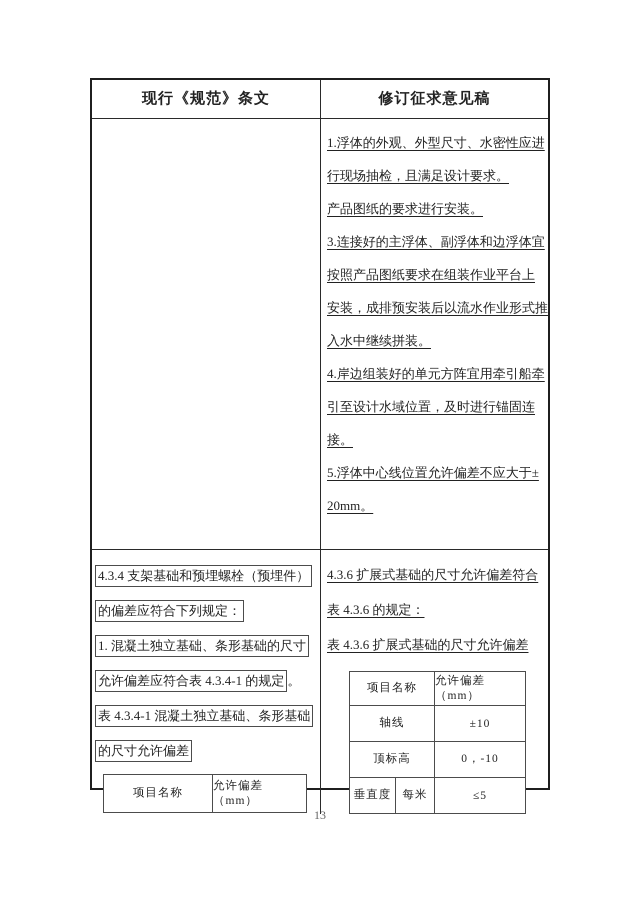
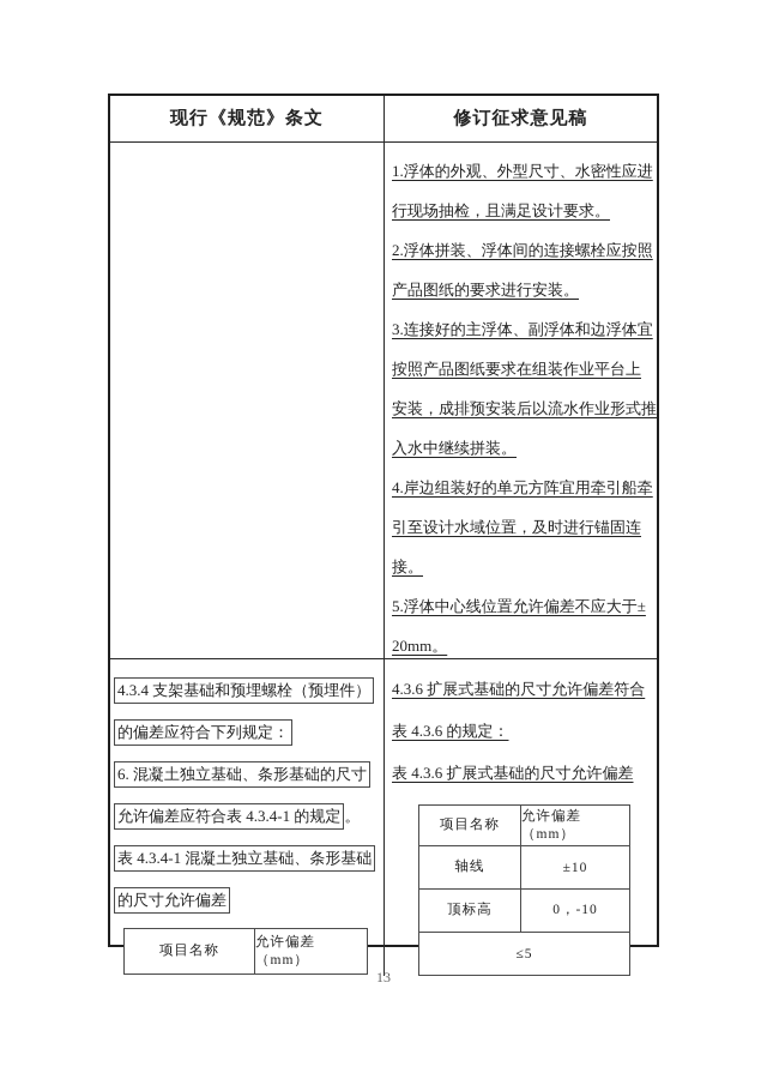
  现行《规范》条文
  修订征求意见稿
  1.浮体的外观、外型尺寸、水密性应进
  行现场抽检，且满足设计要求。
+ 2.浮体拼装、浮体间的连接螺栓应按照
  产品图纸的要求进行安装。
  3.连接好的主浮体、副浮体和边浮体宜
  按照产品图纸要求在组装作业平台上
  安装，成排预安装后以流水作业形式推
  入水中继续拼装。
  4.岸边组装好的单元方阵宜用牵引船牵
  引至设计水域位置，及时进行锚固连
  接。
  5.浮体中心线位置允许偏差不应大于±
  20mm。
  4.3.4 支架基础和预埋螺栓（预埋件）
  的偏差应符合下列规定：
- 1. 混凝土独立基础、条形基础的尺寸
+ 6. 混凝土独立基础、条形基础的尺寸
  允许偏差应符合表 4.3.4-1 的规定
  。
  表 4.3.4-1 混凝土独立基础、条形基础
  的尺寸允许偏差
  项目名称
  允许偏差（mm）
  4.3.6 扩展式基础的尺寸允许偏差符合
  表 4.3.6 的规定：
  表 4.3.6 扩展式基础的尺寸允许偏差
  项目名称
  允许偏差（mm）
  轴线
  ±10
  顶标高
  0，-10
- 垂直度
- 每米
  ≤5
  13
